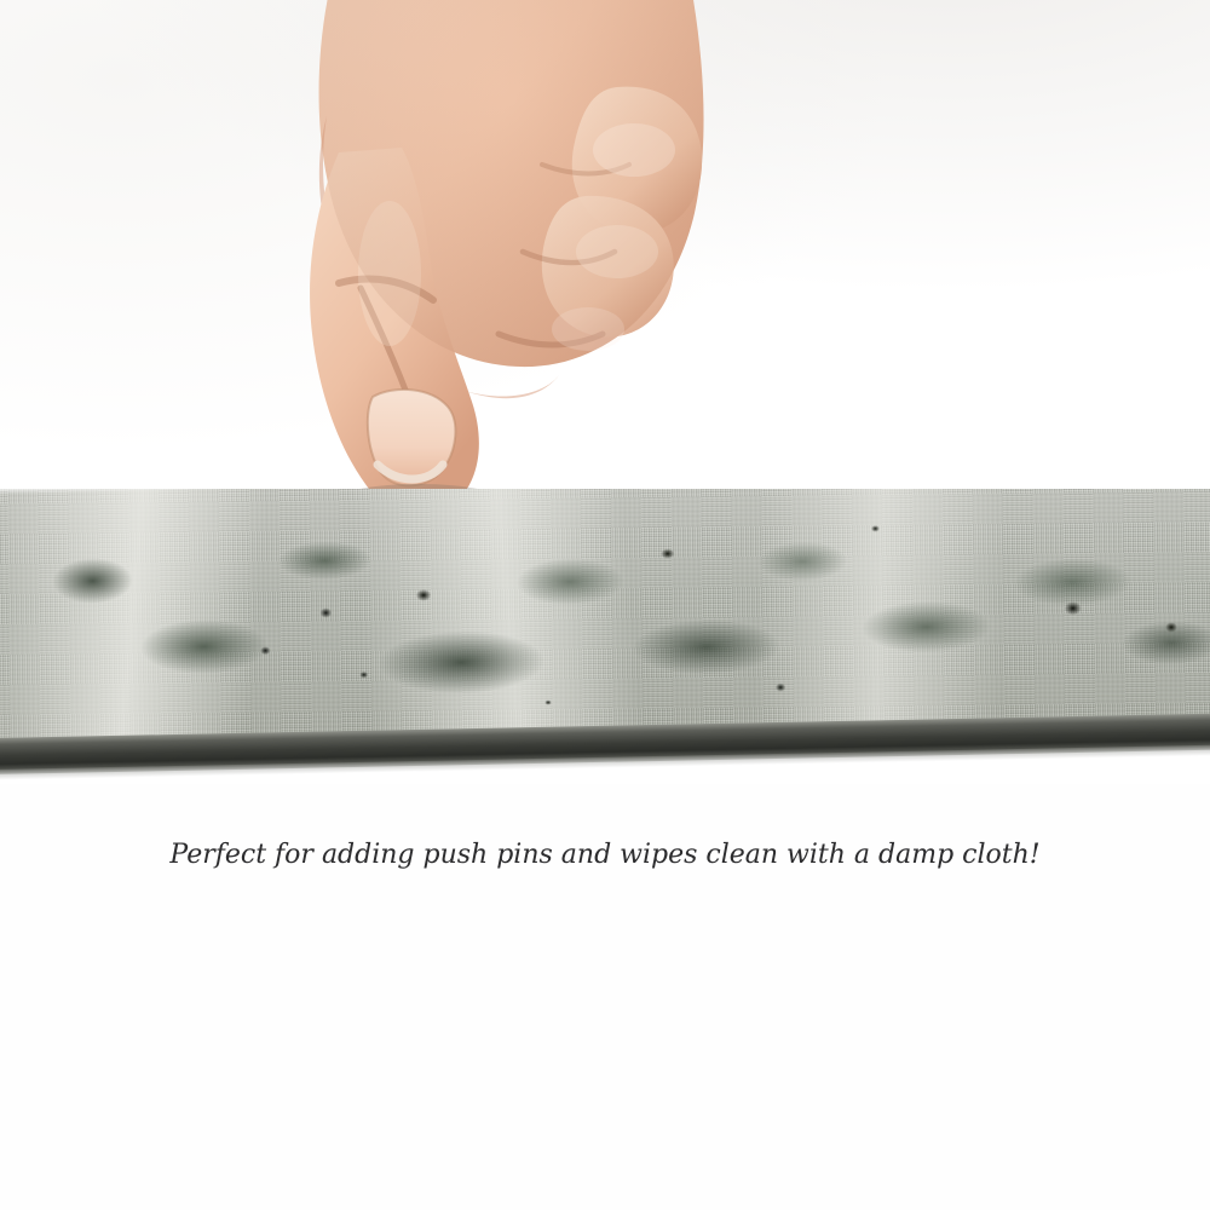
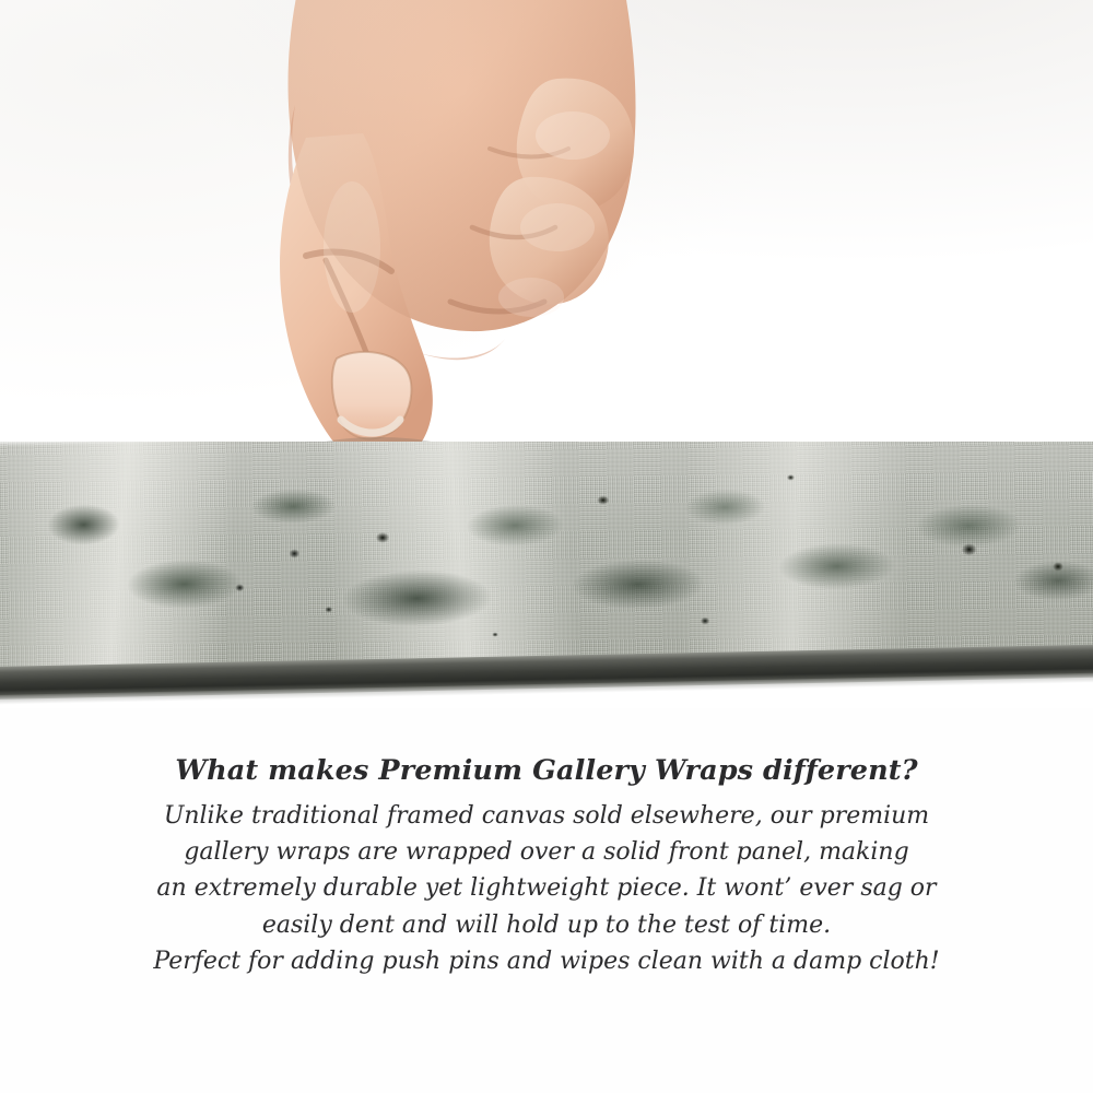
+ What makes Premium Gallery Wraps different?
+ Unlike traditional framed canvas sold elsewhere, our premium
+ gallery wraps are wrapped over a solid front panel, making
+ an extremely durable yet lightweight piece. It wont’ ever sag or
+ easily dent and will hold up to the test of time.
  Perfect for adding push pins and wipes clean with a damp cloth!
